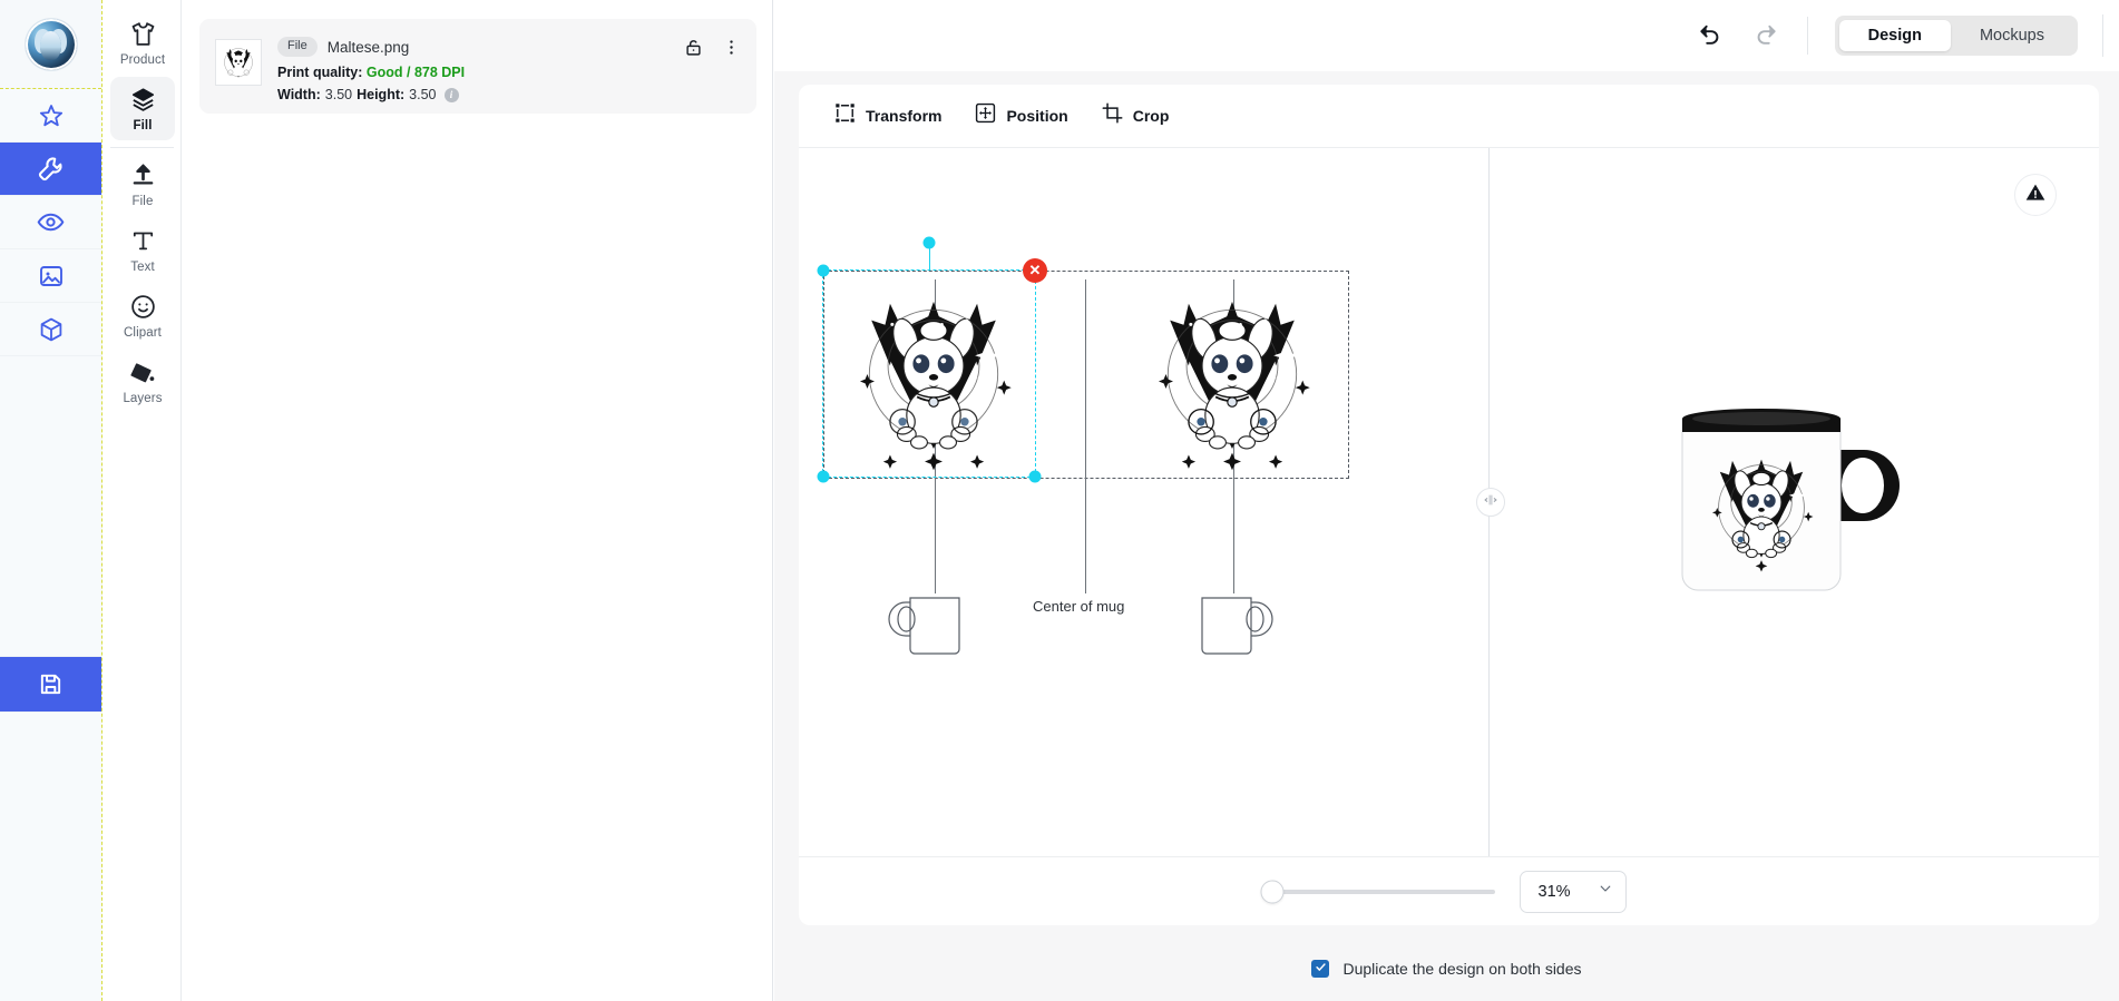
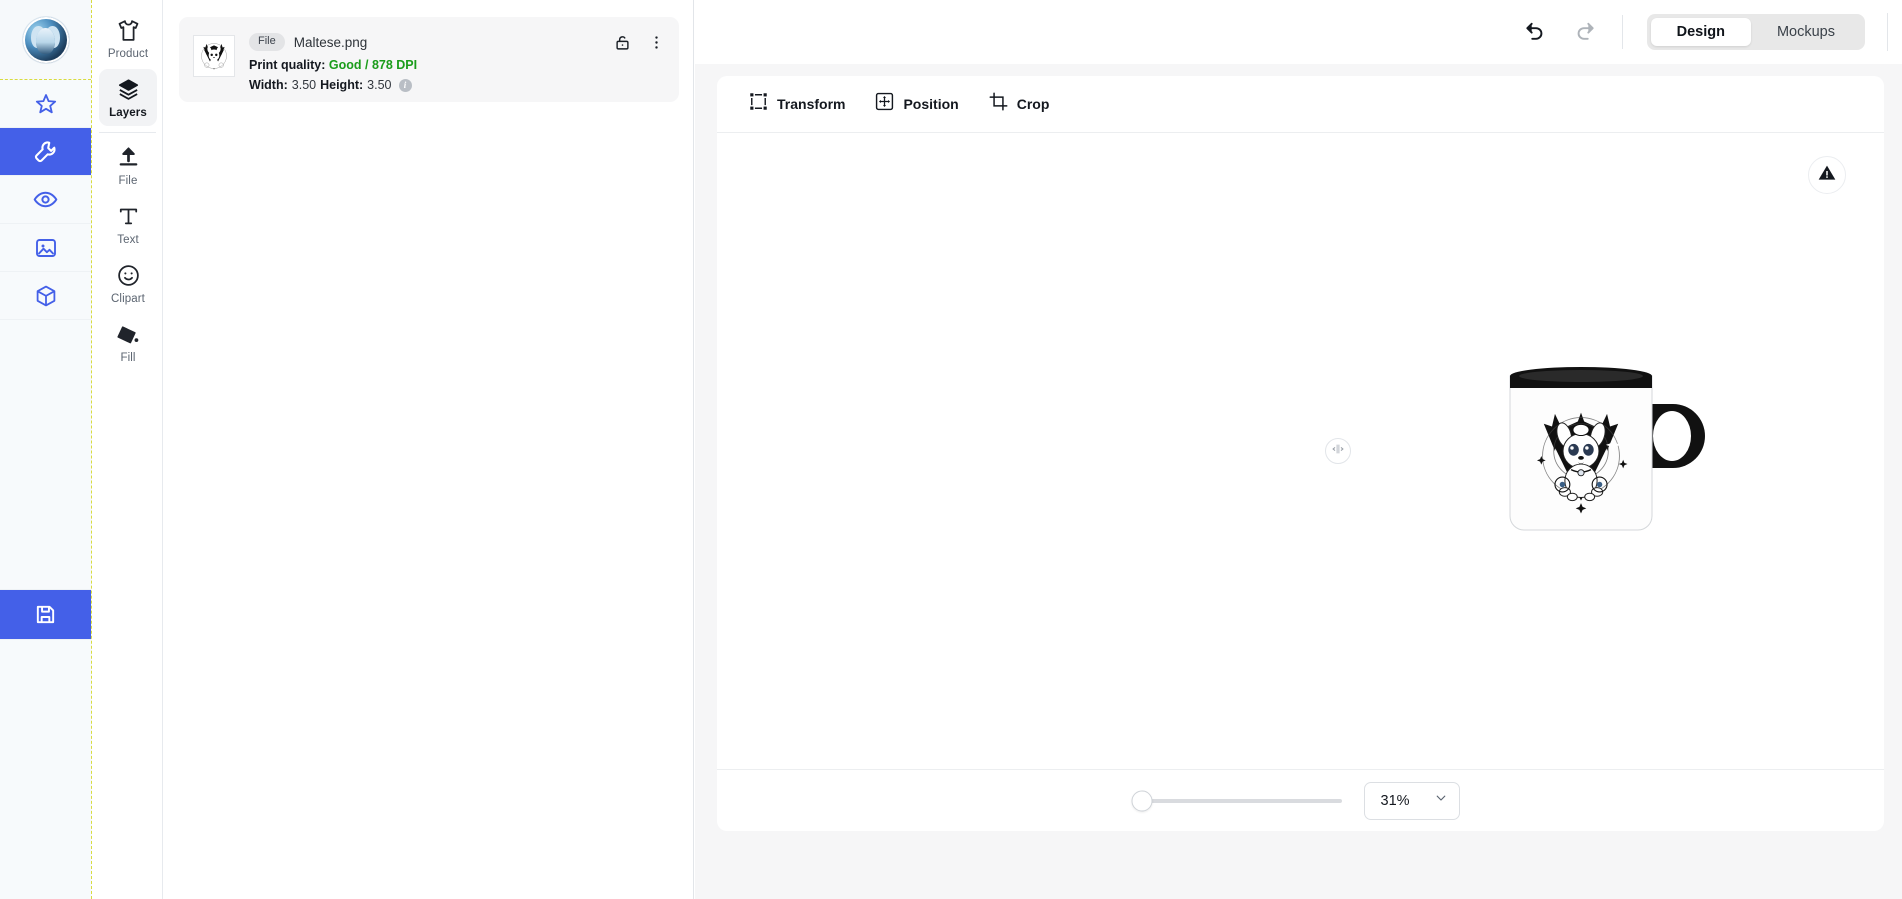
  Product
- Fill
+ Layers
  File
  Text
  Clipart
- Layers
+ Fill
  File
  Maltese.png
  Print quality: Good / 878 DPI
  Width:
  3.50
  Height:
  3.50
  i
  Design
  Mockups
  Transform
  Position
  Crop
- ✕
- Center of mug
  31%
- Duplicate the design on both sides
